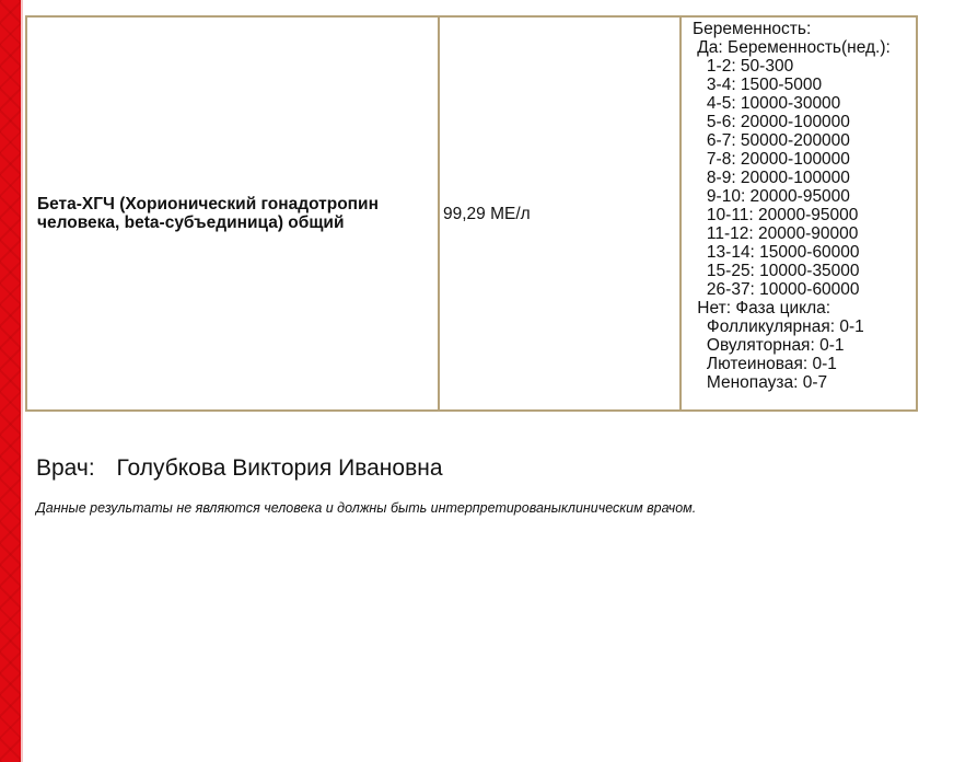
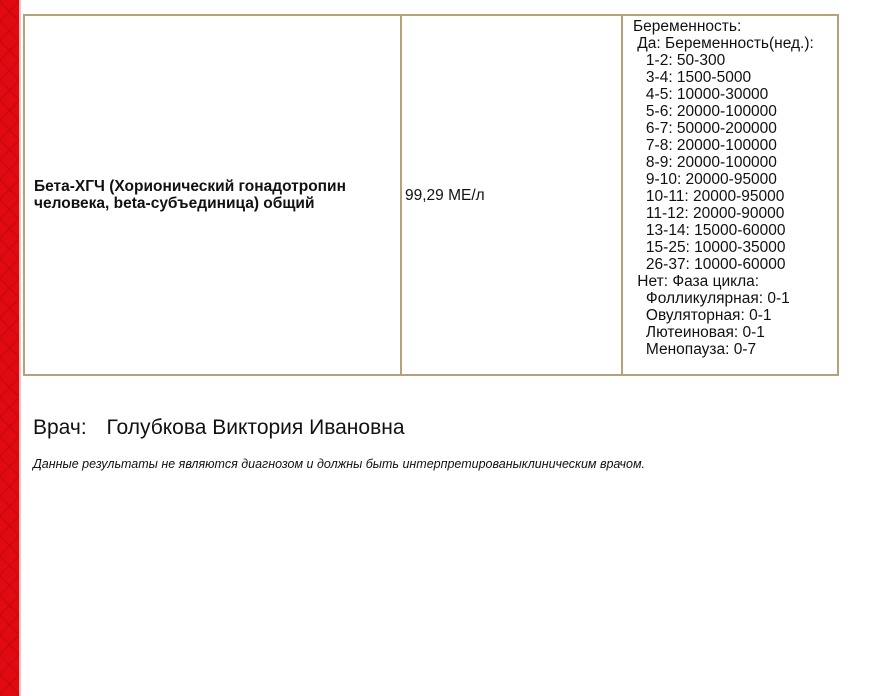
  Бета-ХГЧ (Хорионический гонадотропин человека, beta-субъединица) общий	99,29 МЕ/л	Беременность: Да: Беременность(нед.): 1-2: 50-300 3-4: 1500-5000 4-5: 10000-30000 5-6: 20000-100000 6-7: 50000-200000 7-8: 20000-100000 8-9: 20000-100000 9-10: 20000-95000 10-11: 20000-95000 11-12: 20000-90000 13-14: 15000-60000 15-25: 10000-35000 26-37: 10000-60000 Нет: Фаза цикла: Фолликулярная: 0-1 Овуляторная: 0-1 Лютеиновая: 0-1 Менопауза: 0-7
  Врач: Голубкова Виктория Ивановна
- Данные результаты не являются человека и должны быть интерпретированыклиническим врачом.
+ Данные результаты не являются диагнозом и должны быть интерпретированыклиническим врачом.
